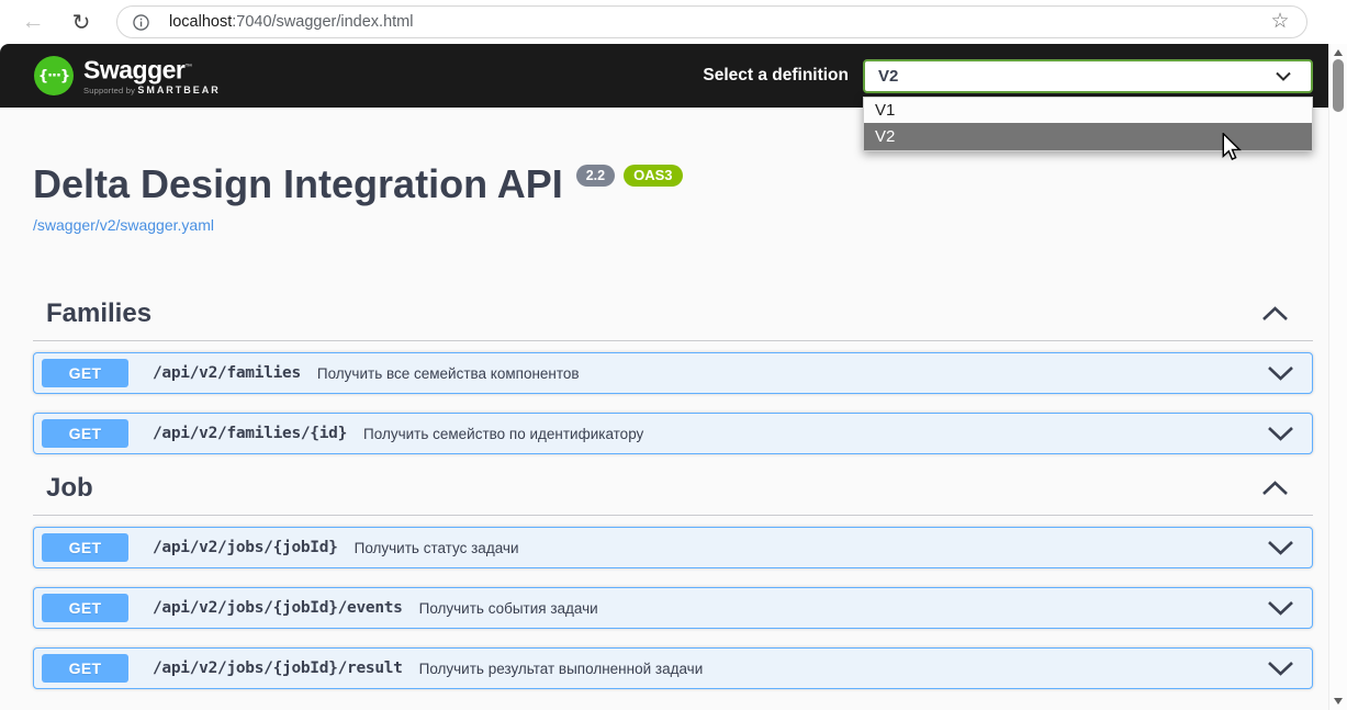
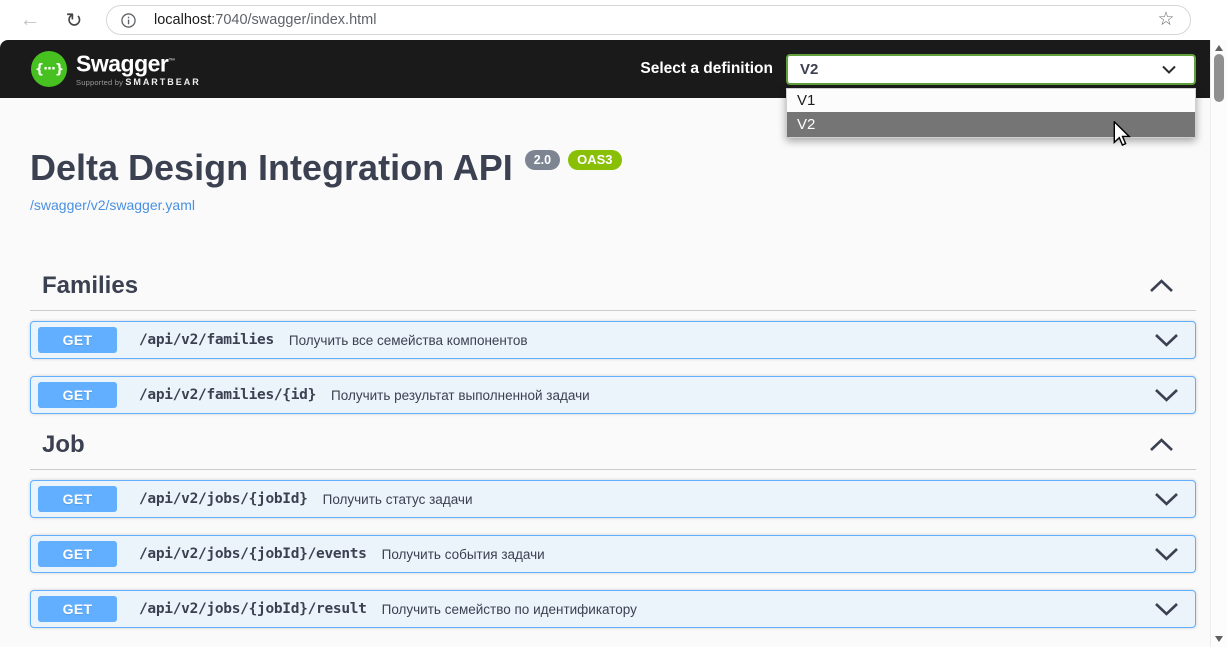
  ←
  ↻
  localhost:7040/swagger/index.html
  ☆
  {···}
  Swagger
  Supported by SMARTBEAR
  Select a definition
  V2
  V1
  V2
  Delta Design Integration API
- 2.2
+ 2.0
  OAS3
  /swagger/v2/swagger.yaml
  Families
  GET
  /api/v2/families
  Получить все семейства компонентов
  GET
  /api/v2/families/{id}
- Получить семейство по идентификатору
+ Получить результат выполненной задачи
  Job
  GET
  /api/v2/jobs/{jobId}
  Получить статус задачи
  GET
  /api/v2/jobs/{jobId}/events
  Получить события задачи
  GET
  /api/v2/jobs/{jobId}/result
- Получить результат выполненной задачи
+ Получить семейство по идентификатору
